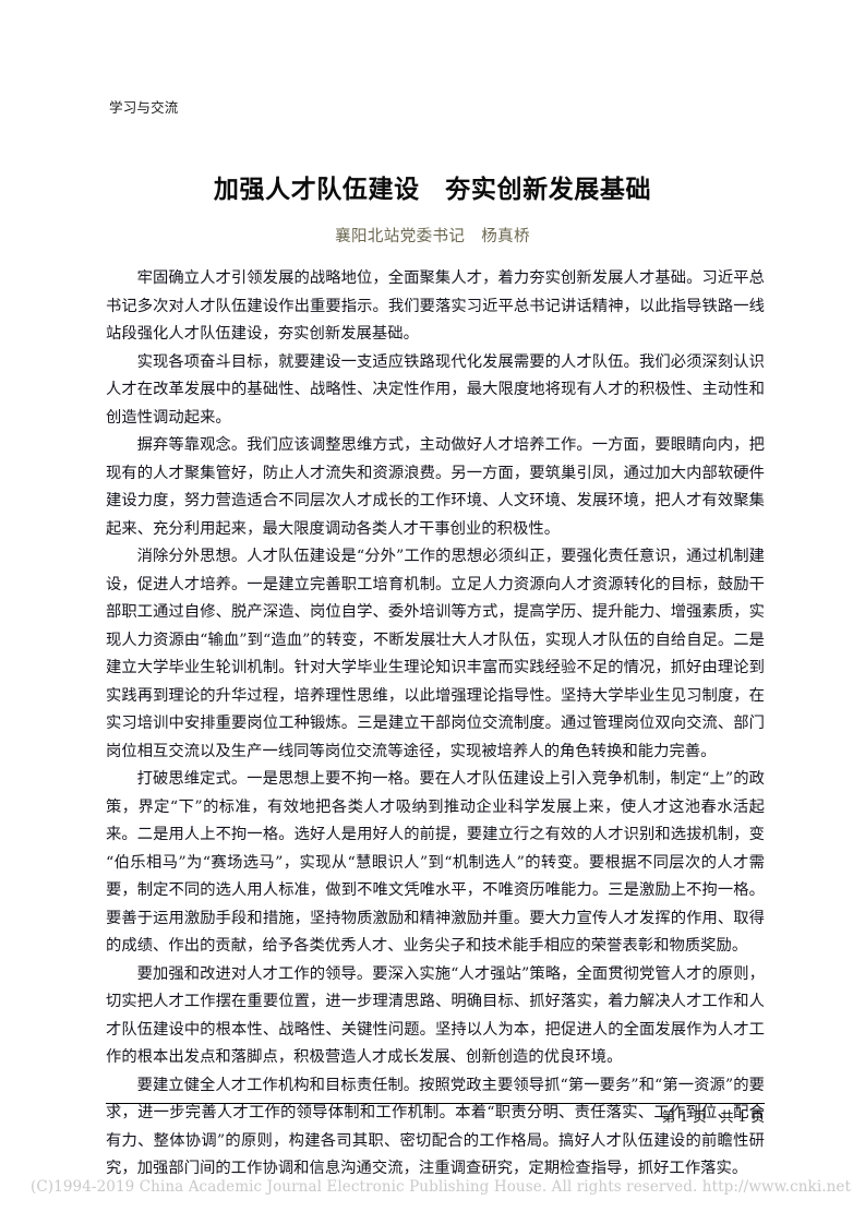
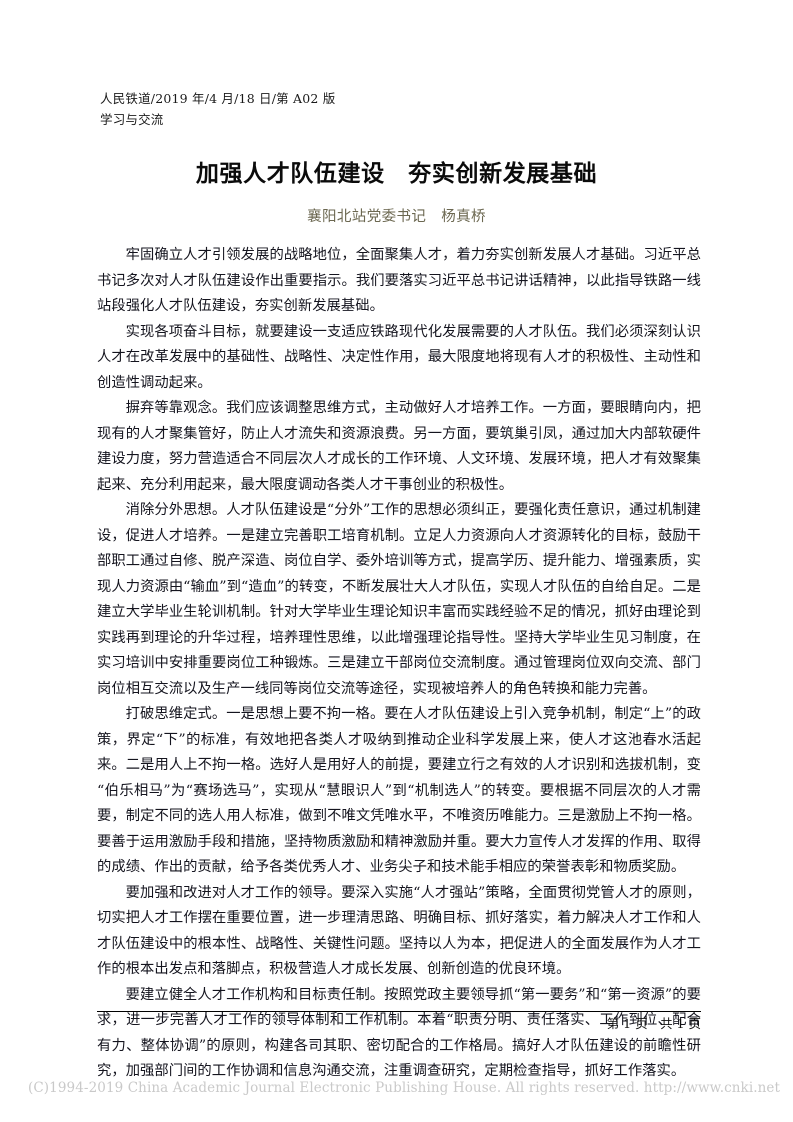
+ 人民铁道/2019 年/4 月/18 日/第 A02 版
  学习与交流
  加强人才队伍建设 夯实创新发展基础
  襄阳北站党委书记 杨真桥
  牢固确立人才引领发展的战略地位，全面聚集人才，着力夯实创新发展人才基础。习近平总书记多次对人才队伍建设作出重要指示。我们要落实习近平总书记讲话精神，以此指导铁路一线站段强化人才队伍建设，夯实创新发展基础。
  实现各项奋斗目标，就要建设一支适应铁路现代化发展需要的人才队伍。我们必须深刻认识人才在改革发展中的基础性、战略性、决定性作用，最大限度地将现有人才的积极性、主动性和创造性调动起来。
  摒弃等靠观念。我们应该调整思维方式，主动做好人才培养工作。一方面，要眼睛向内，把现有的人才聚集管好，防止人才流失和资源浪费。另一方面，要筑巢引凤，通过加大内部软硬件建设力度，努力营造适合不同层次人才成长的工作环境、人文环境、发展环境，把人才有效聚集起来、充分利用起来，最大限度调动各类人才干事创业的积极性。
  消除分外思想。人才队伍建设是“分外”工作的思想必须纠正，要强化责任意识，通过机制建设，促进人才培养。一是建立完善职工培育机制。立足人力资源向人才资源转化的目标，鼓励干部职工通过自修、脱产深造、岗位自学、委外培训等方式，提高学历、提升能力、增强素质，实现人力资源由“输血”到“造血”的转变，不断发展壮大人才队伍，实现人才队伍的自给自足。二是建立大学毕业生轮训机制。针对大学毕业生理论知识丰富而实践经验不足的情况，抓好由理论到实践再到理论的升华过程，培养理性思维，以此增强理论指导性。坚持大学毕业生见习制度，在实习培训中安排重要岗位工种锻炼。三是建立干部岗位交流制度。通过管理岗位双向交流、部门岗位相互交流以及生产一线同等岗位交流等途径，实现被培养人的角色转换和能力完善。
  打破思维定式。一是思想上要不拘一格。要在人才队伍建设上引入竞争机制，制定“上”的政策，界定“下”的标准，有效地把各类人才吸纳到推动企业科学发展上来，使人才这池春水活起来。二是用人上不拘一格。选好人是用好人的前提，要建立行之有效的人才识别和选拔机制，变“伯乐相马”为“赛场选马”，实现从“慧眼识人”到“机制选人”的转变。要根据不同层次的人才需要，制定不同的选人用人标准，做到不唯文凭唯水平，不唯资历唯能力。三是激励上不拘一格。要善于运用激励手段和措施，坚持物质激励和精神激励并重。要大力宣传人才发挥的作用、取得的成绩、作出的贡献，给予各类优秀人才、业务尖子和技术能手相应的荣誉表彰和物质奖励。
  要加强和改进对人才工作的领导。要深入实施“人才强站”策略，全面贯彻党管人才的原则，切实把人才工作摆在重要位置，进一步理清思路、明确目标、抓好落实，着力解决人才工作和人才队伍建设中的根本性、战略性、关键性问题。坚持以人为本，把促进人的全面发展作为人才工作的根本出发点和落脚点，积极营造人才成长发展、创新创造的优良环境。
  要建立健全人才工作机构和目标责任制。按照党政主要领导抓“第一要务”和“第一资源”的要求，进一步完善人才工作的领导体制和工作机制。本着“职责分明、责任落实、工作到位、配合有力、整体协调”的原则，构建各司其职、密切配合的工作格局。搞好人才队伍建设的前瞻性研究，加强部门间的工作协调和信息沟通交流，注重调查研究，定期检查指导，抓好工作落实。
  第 1 页 共 1 页
  (C)1994-2019 China Academic Journal Electronic Publishing House. All rights reserved. http://www.cnki.net
